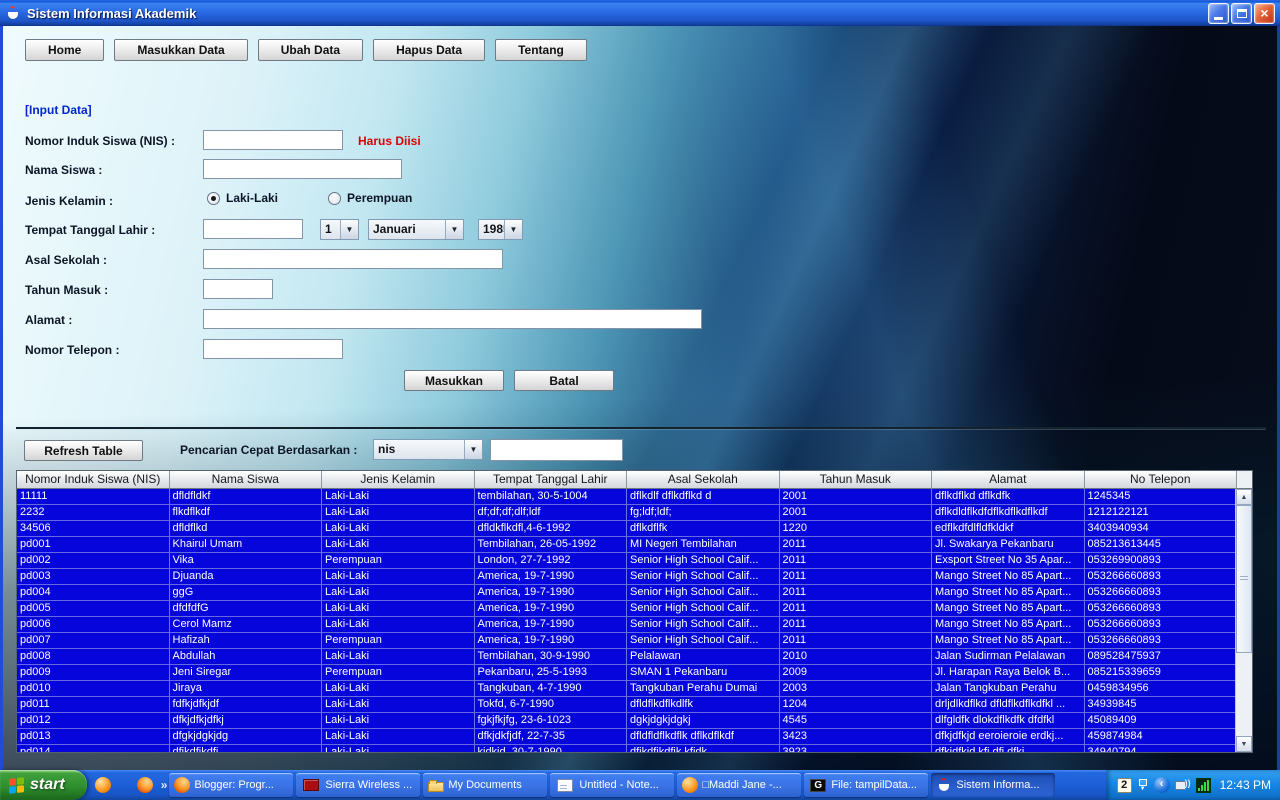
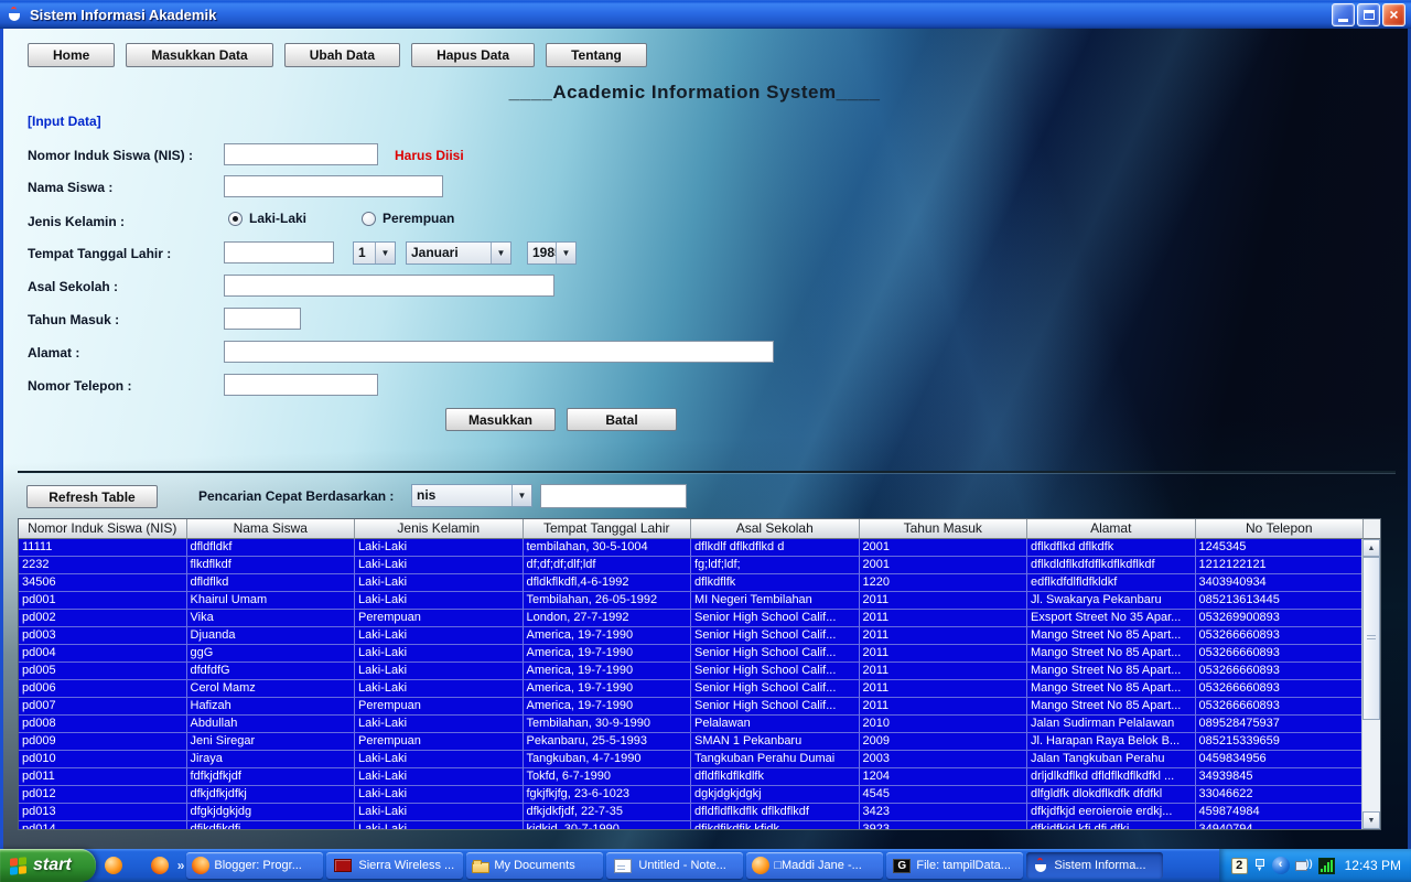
  Sistem Informasi Akademik
  ×
  Home
  Masukkan Data
  Ubah Data
  Hapus Data
  Tentang
+ ____Academic Information System____
  [Input Data]
  Nomor Induk Siswa (NIS) :
  Harus Diisi
  Nama Siswa :
  Jenis Kelamin :
  Laki-Laki
  Perempuan
  Tempat Tanggal Lahir :
  1
  Januari
  198
  Asal Sekolah :
  Tahun Masuk :
  Alamat :
  Nomor Telepon :
  Masukkan
  Batal
  Refresh Table
  Pencarian Cepat Berdasarkan :
  nis
  Nomor Induk Siswa (NIS)
  Nama Siswa
  Jenis Kelamin
  Tempat Tanggal Lahir
  Asal Sekolah
  Tahun Masuk
  Alamat
  No Telepon
  11111
  dfldfldkf
  Laki-Laki
  tembilahan, 30-5-1004
  dflkdlf dflkdflkd d
  2001
  dflkdflkd dflkdfk
  1245345
  2232
  flkdflkdf
  Laki-Laki
  df;df;df;dlf;ldf
  fg;ldf;ldf;
  2001
  dflkdldflkdfdflkdflkdflkdf
  1212122121
  34506
  dfldflkd
  Laki-Laki
  dfldkflkdfl,4-6-1992
  dflkdflfk
  1220
  edflkdfdlfldfkldkf
  3403940934
  pd001
  Khairul Umam
  Laki-Laki
  Tembilahan, 26-05-1992
  MI Negeri Tembilahan
  2011
  Jl. Swakarya Pekanbaru
  085213613445
  pd002
  Vika
  Perempuan
  London, 27-7-1992
  Senior High School Calif...
  2011
  Exsport Street No 35 Apar...
  053269900893
  pd003
  Djuanda
  Laki-Laki
  America, 19-7-1990
  Senior High School Calif...
  2011
  Mango Street No 85 Apart...
  053266660893
  pd004
  ggG
  Laki-Laki
  America, 19-7-1990
  Senior High School Calif...
  2011
  Mango Street No 85 Apart...
  053266660893
  pd005
  dfdfdfG
  Laki-Laki
  America, 19-7-1990
  Senior High School Calif...
  2011
  Mango Street No 85 Apart...
  053266660893
  pd006
  Cerol Mamz
  Laki-Laki
  America, 19-7-1990
  Senior High School Calif...
  2011
  Mango Street No 85 Apart...
  053266660893
  pd007
  Hafizah
  Perempuan
  America, 19-7-1990
  Senior High School Calif...
  2011
  Mango Street No 85 Apart...
  053266660893
  pd008
  Abdullah
  Laki-Laki
  Tembilahan, 30-9-1990
  Pelalawan
  2010
  Jalan Sudirman Pelalawan
  089528475937
  pd009
  Jeni Siregar
  Perempuan
  Pekanbaru, 25-5-1993
  SMAN 1 Pekanbaru
  2009
  Jl. Harapan Raya Belok B...
  085215339659
  pd010
  Jiraya
  Laki-Laki
  Tangkuban, 4-7-1990
  Tangkuban Perahu Dumai
  2003
  Jalan Tangkuban Perahu
  0459834956
  pd011
  fdfkjdfkjdf
  Laki-Laki
  Tokfd, 6-7-1990
  dfldflkdflkdlfk
  1204
  drljdlkdflkd dfldflkdflkdfkl ...
  34939845
  pd012
  dfkjdfkjdfkj
  Laki-Laki
  fgkjfkjfg, 23-6-1023
  dgkjdgkjdgkj
  4545
  dlfgldfk dlokdflkdfk dfdfkl
- 45089409
+ 33046622
  pd013
  dfgkjdgkjdg
  Laki-Laki
  dfkjdkfjdf, 22-7-35
  dfldfldflkdflk dflkdflkdf
  3423
  dfkjdfkjd eeroieroie erdkj...
  459874984
  start
  »
  Blogger: Progr...
  Sierra Wireless ...
  My Documents
  Untitled - Note...
  □Maddi Jane -...
  File: tampilData...
  Sistem Informa...
  2
  ‹
  12:43 PM
